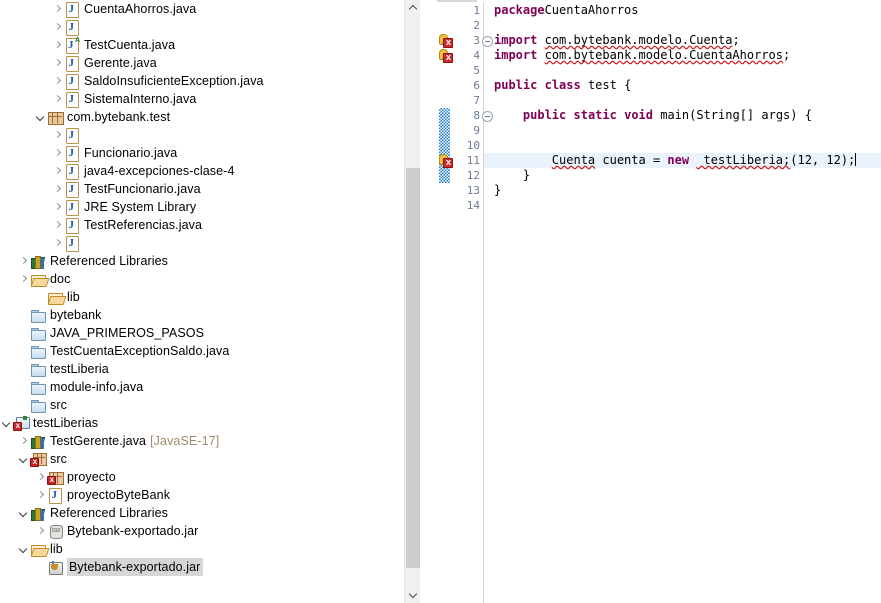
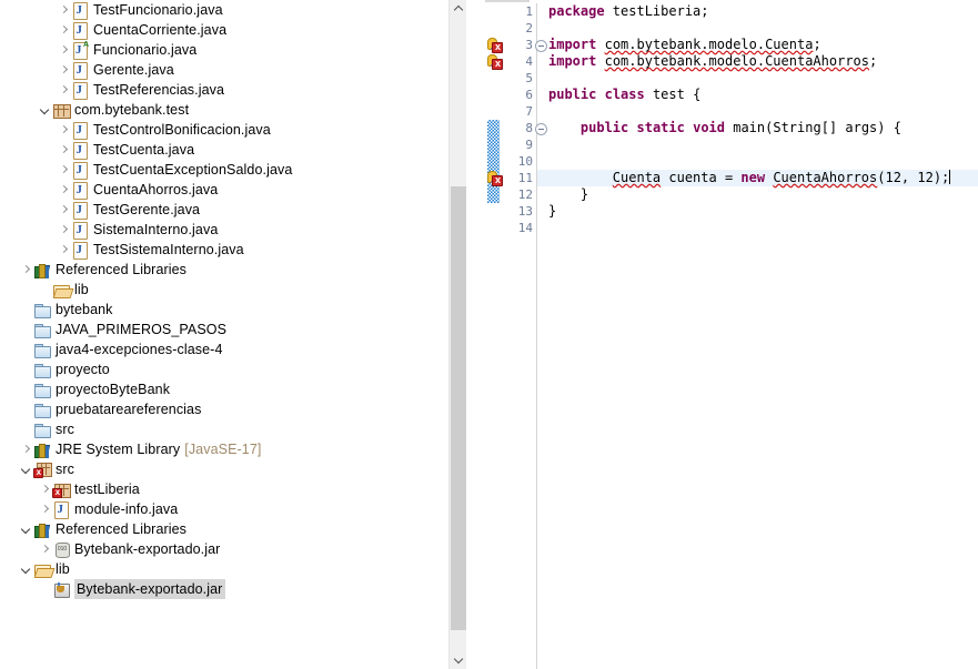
- CuentaAhorros.java
+ TestFuncionario.java
+ CuentaCorriente.java
- TestCuenta.java
+ Funcionario.java
  Gerente.java
- SaldoInsuficienteException.java
- SistemaInterno.java
+ TestReferencias.java
  com.bytebank.test
+ TestControlBonificacion.java
- Funcionario.java
+ TestCuenta.java
- java4-excepciones-clase-4
+ TestCuentaExceptionSaldo.java
- TestFuncionario.java
+ CuentaAhorros.java
- JRE System Library
+ TestGerente.java
- TestReferencias.java
+ SistemaInterno.java
+ TestSistemaInterno.java
  Referenced Libraries
- doc
  lib
  bytebank
  JAVA_PRIMEROS_PASOS
- TestCuentaExceptionSaldo.java
+ java4-excepciones-clase-4
- testLiberia
+ proyecto
- module-info.java
+ proyectoByteBank
+ pruebatareareferencias
  src
- testLiberias
- TestGerente.java [JavaSE-17]
+ JRE System Library [JavaSE-17]
  src
- proyecto
+ testLiberia
- proyectoByteBank
+ module-info.java
  Referenced Libraries
  Bytebank-exportado.jar
  lib
  Bytebank-exportado.jar
  1
  2
  3
  4
  5
  6
  7
  8
  9
  10
  11
  12
  13
  14
- packageCuentaAhorros
+ package testLiberia;
  import com.bytebank.modelo.Cuenta;
  import com.bytebank.modelo.CuentaAhorros;
  public class test {
  public static void main(String[] args) {
- Cuenta cuenta = new testLiberia;(12, 12);
+ Cuenta cuenta = new CuentaAhorros(12, 12);
  }
  }
